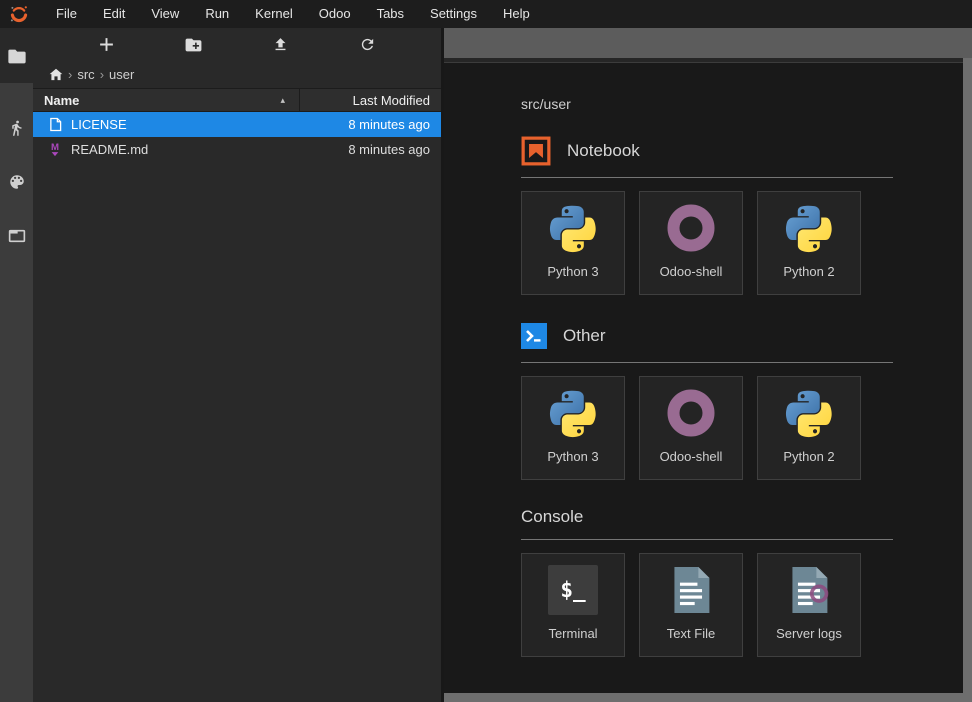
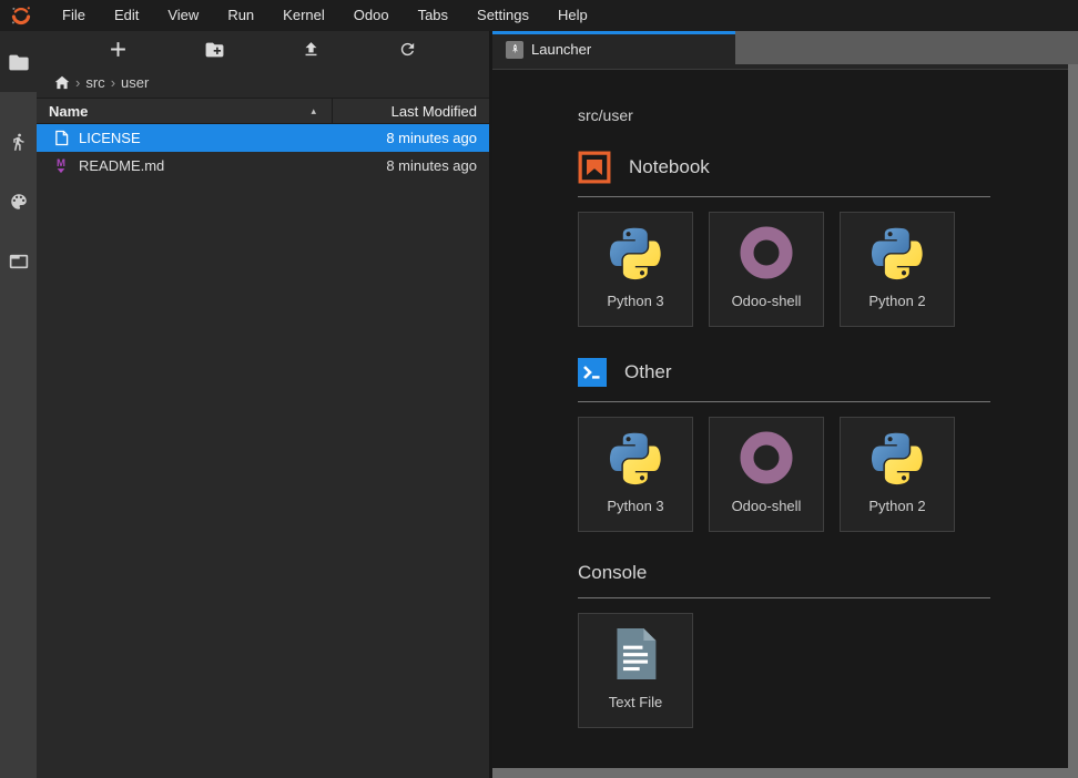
  File
  Edit
  View
  Run
  Kernel
  Odoo
  Tabs
  Settings
  Help
  ›
  src
  ›
  user
  Name
  ▴
  Last Modified
  LICENSE
  8 minutes ago
  M
  README.md
  8 minutes ago
+ Launcher
  src/user
  Notebook
  Python 3
  Odoo-shell
  Python 2
  Other
  Python 3
  Odoo-shell
  Python 2
  Console
- $_
- Terminal
  Text File
- Server logs
